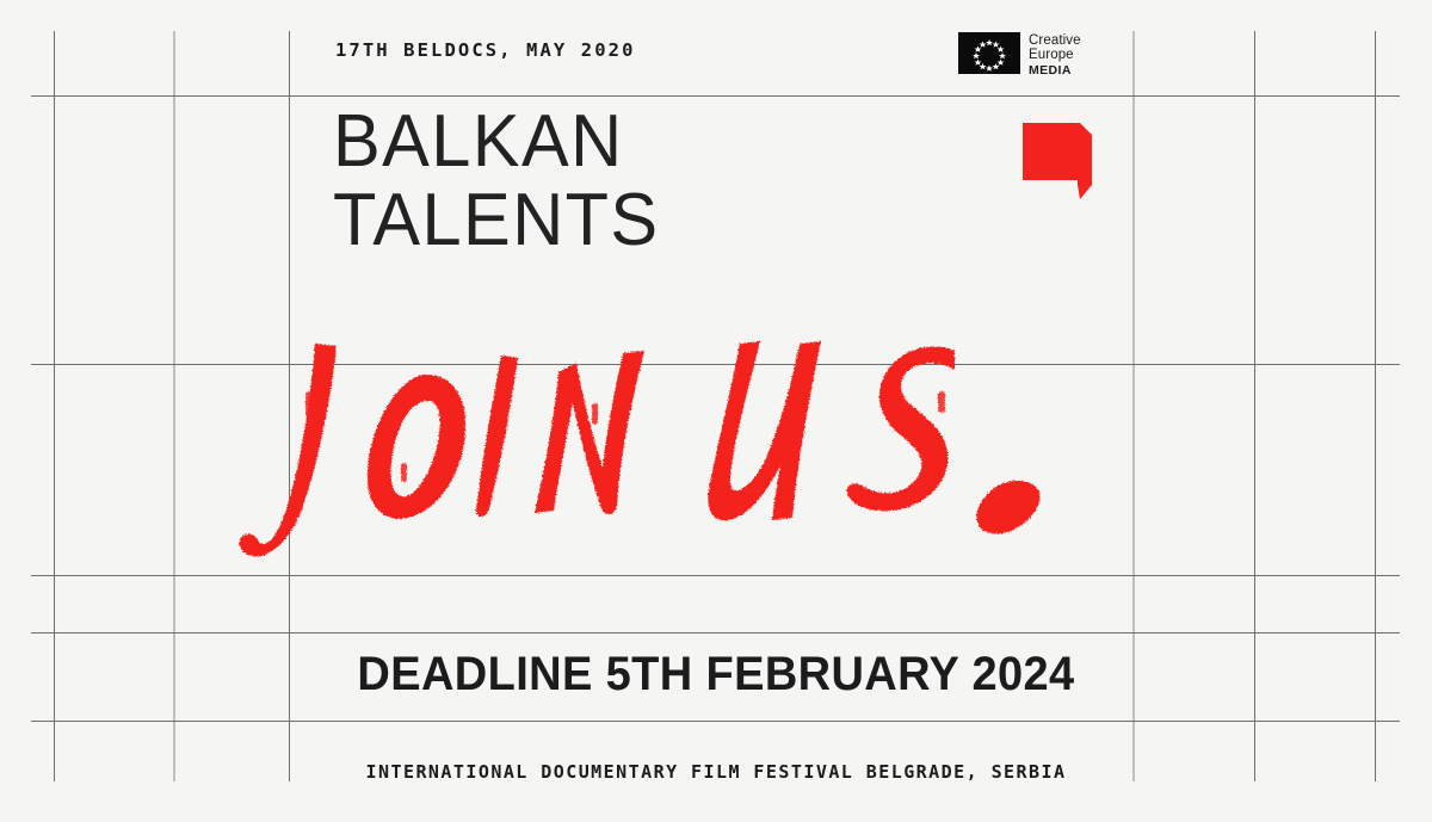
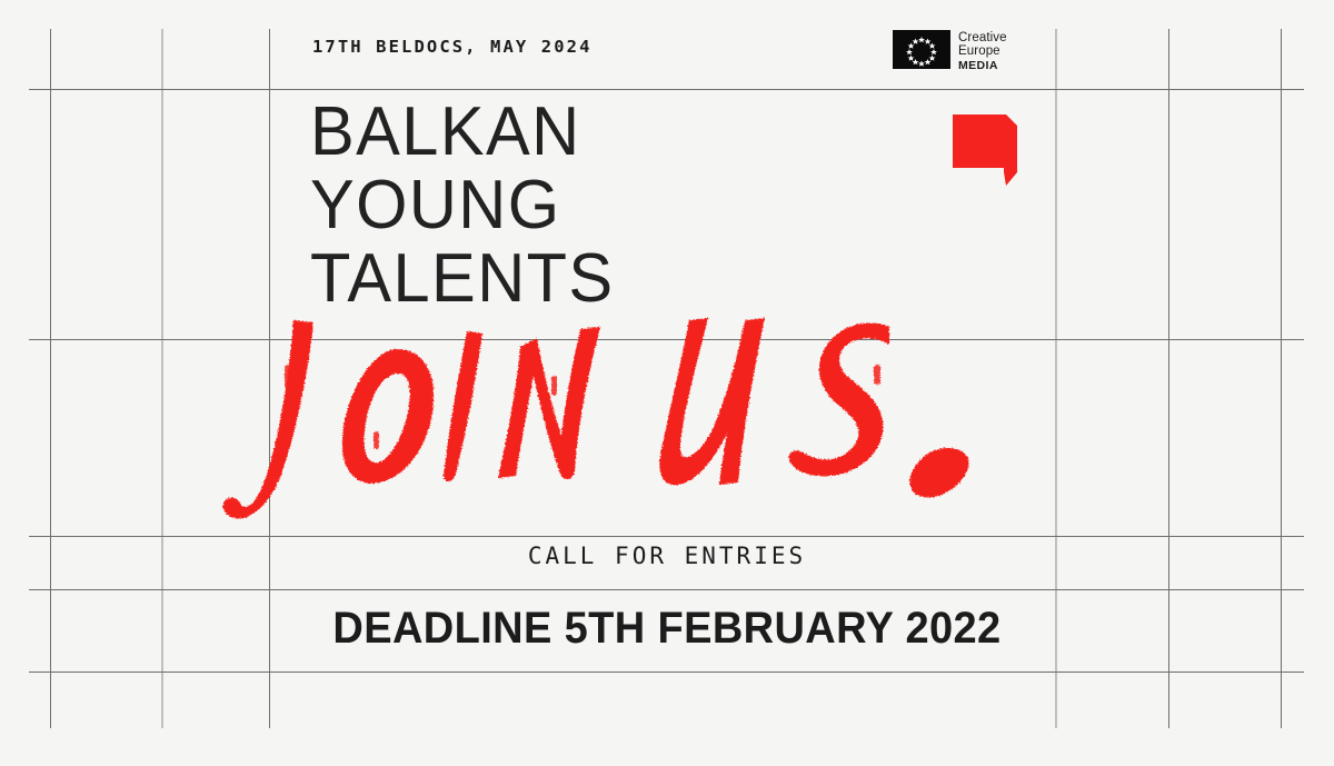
- 17TH BELDOCS, MAY 2020
+ 17TH BELDOCS, MAY 2024
  Creative
  Europe
  MEDIA
  BALKAN
+ YOUNG
  TALENTS
+ CALL FOR ENTRIES
- DEADLINE 5TH FEBRUARY 2024
+ DEADLINE 5TH FEBRUARY 2022
- INTERNATIONAL DOCUMENTARY FILM FESTIVAL BELGRADE, SERBIA
